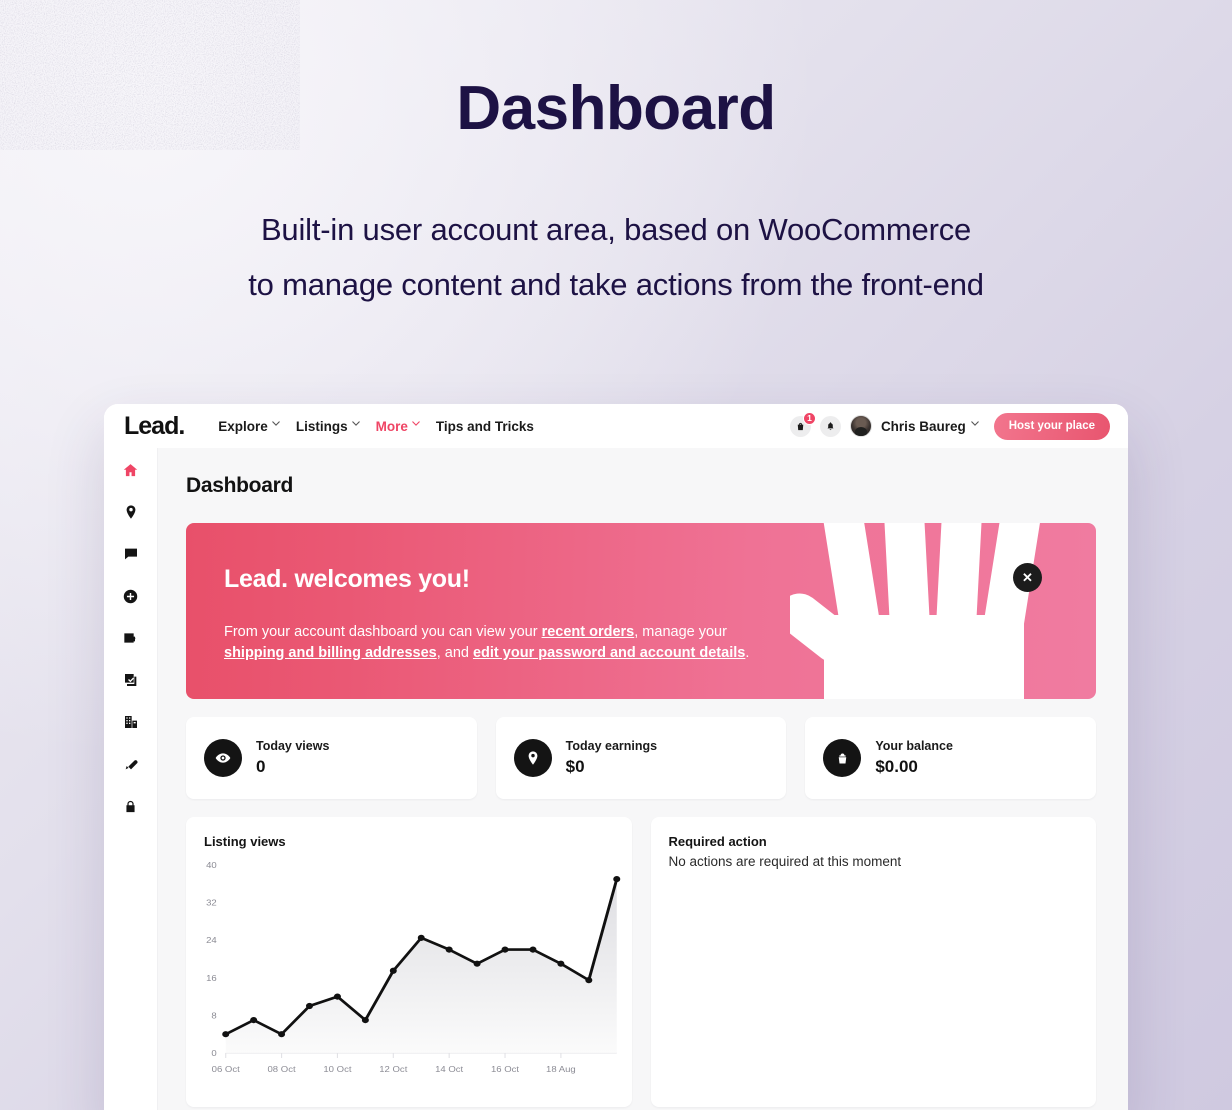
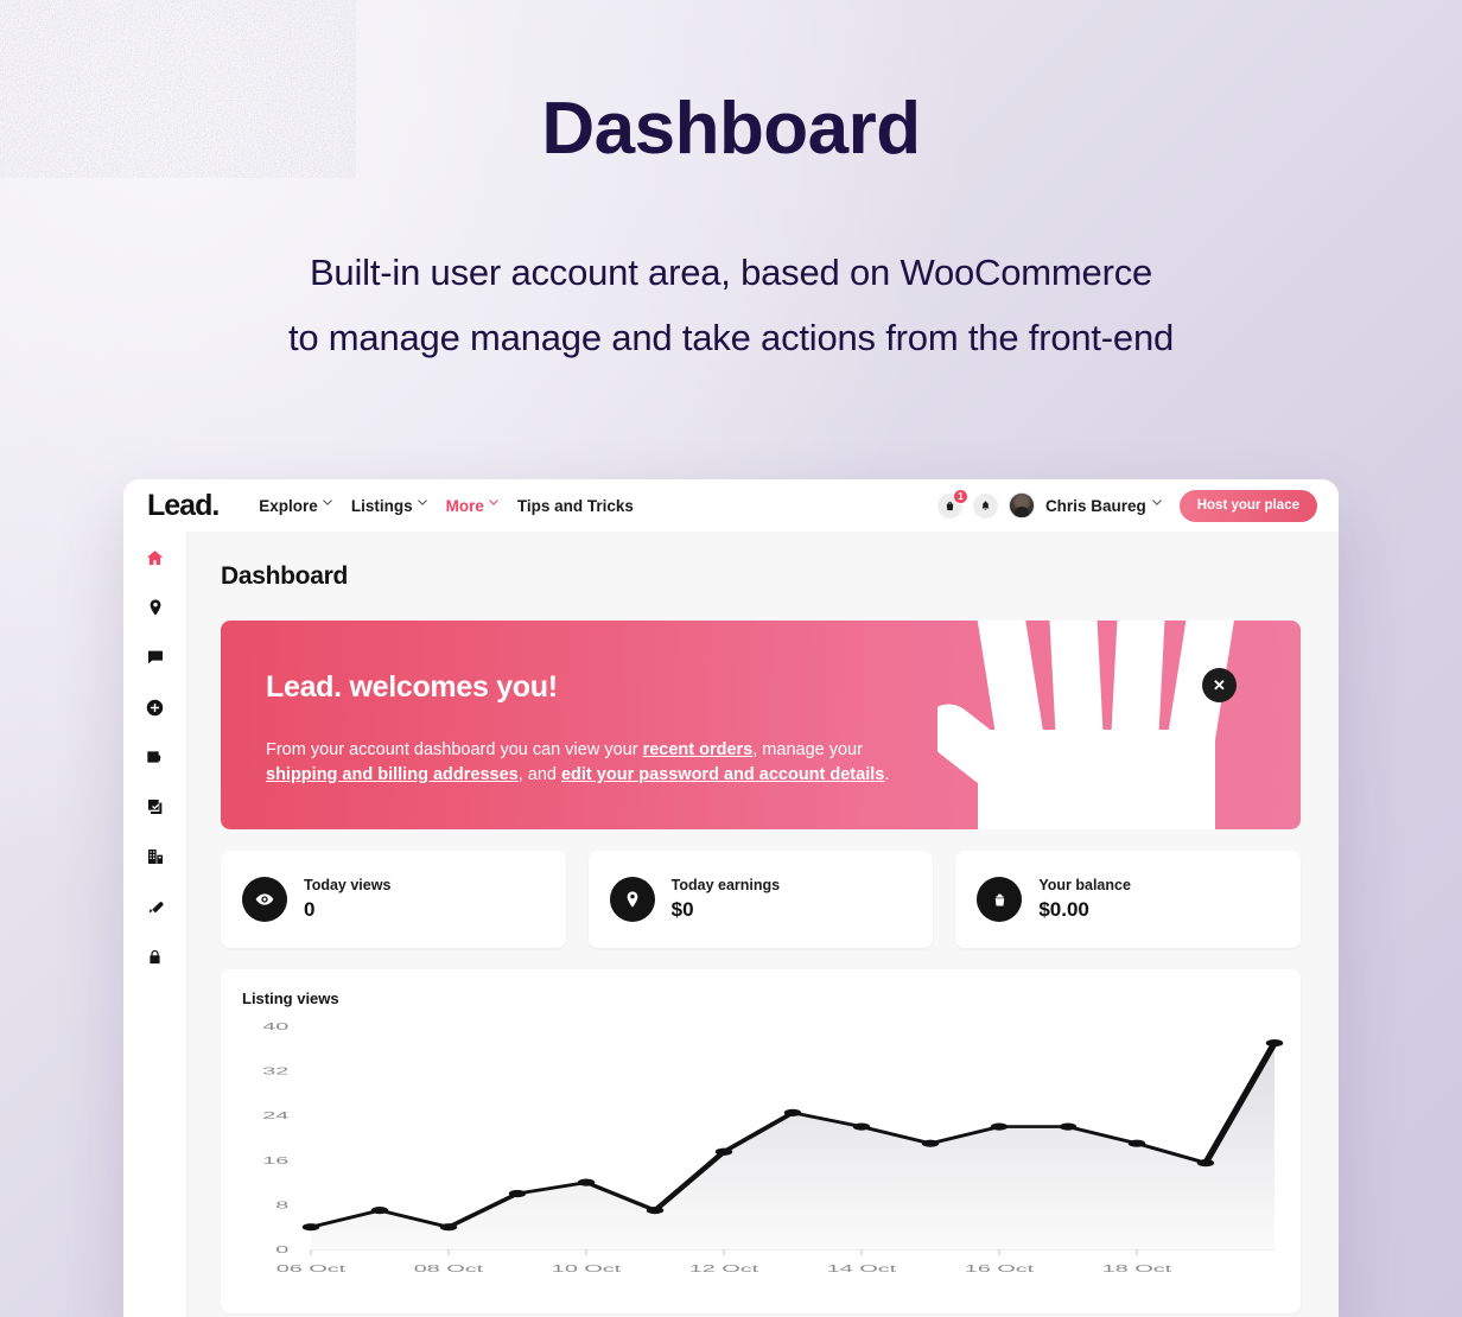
  Dashboard
  Built-in user account area, based on WooCommerce
- to manage content and take actions from the front-end
+ to manage manage and take actions from the front-end
  Lead.
  Explore
  Listings
  More
  Tips and Tricks
  1
  Chris Baureg
  Host your place
  Dashboard
  ✕
  Lead. welcomes you!
  From your account dashboard you can view your recent orders, manage your shipping and billing addresses, and edit your password and account details.
  Today views
  0
  Today earnings
  $0
  Your balance
  $0.00
  Listing views
  0
  8
  16
  24
  32
  40
  06 Oct
  08 Oct
  10 Oct
  12 Oct
  14 Oct
  16 Oct
- 18 Aug
+ 18 Oct
- Required action
- No actions are required at this moment
